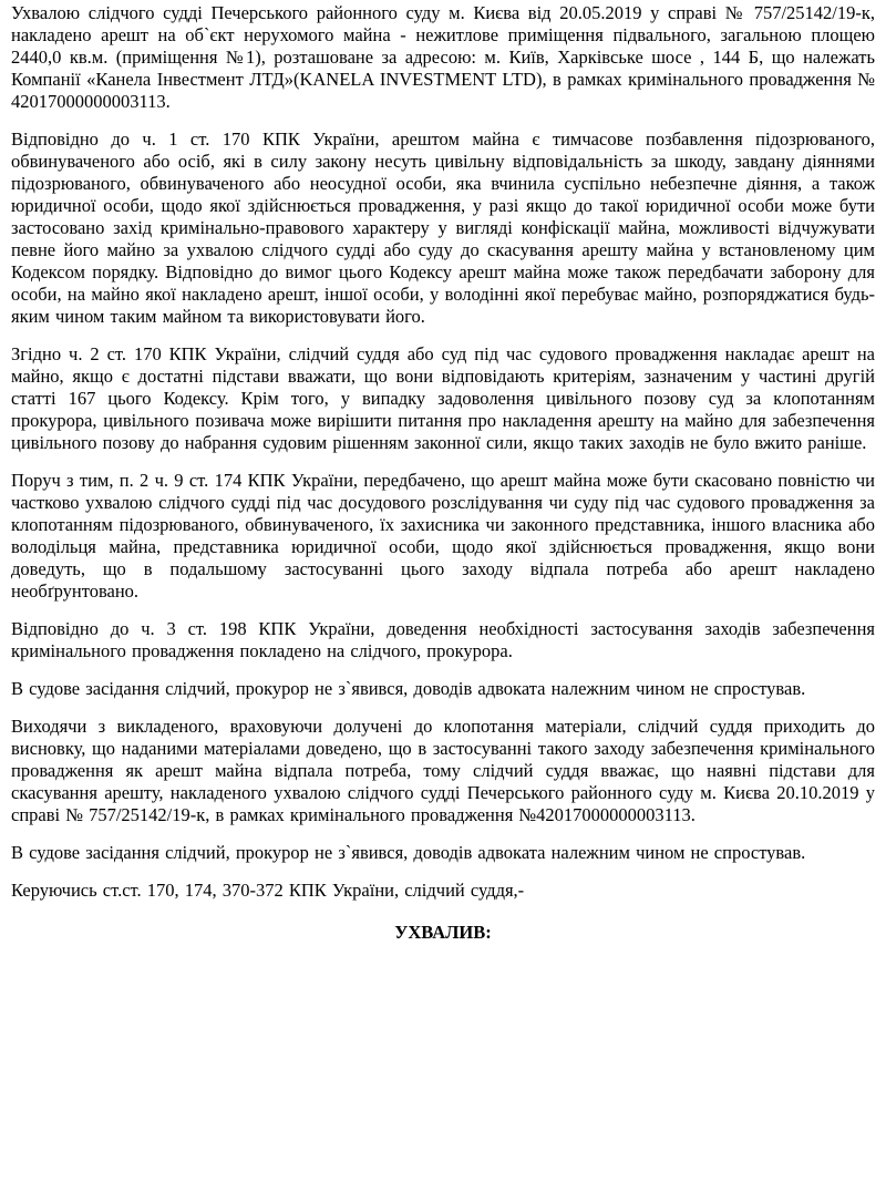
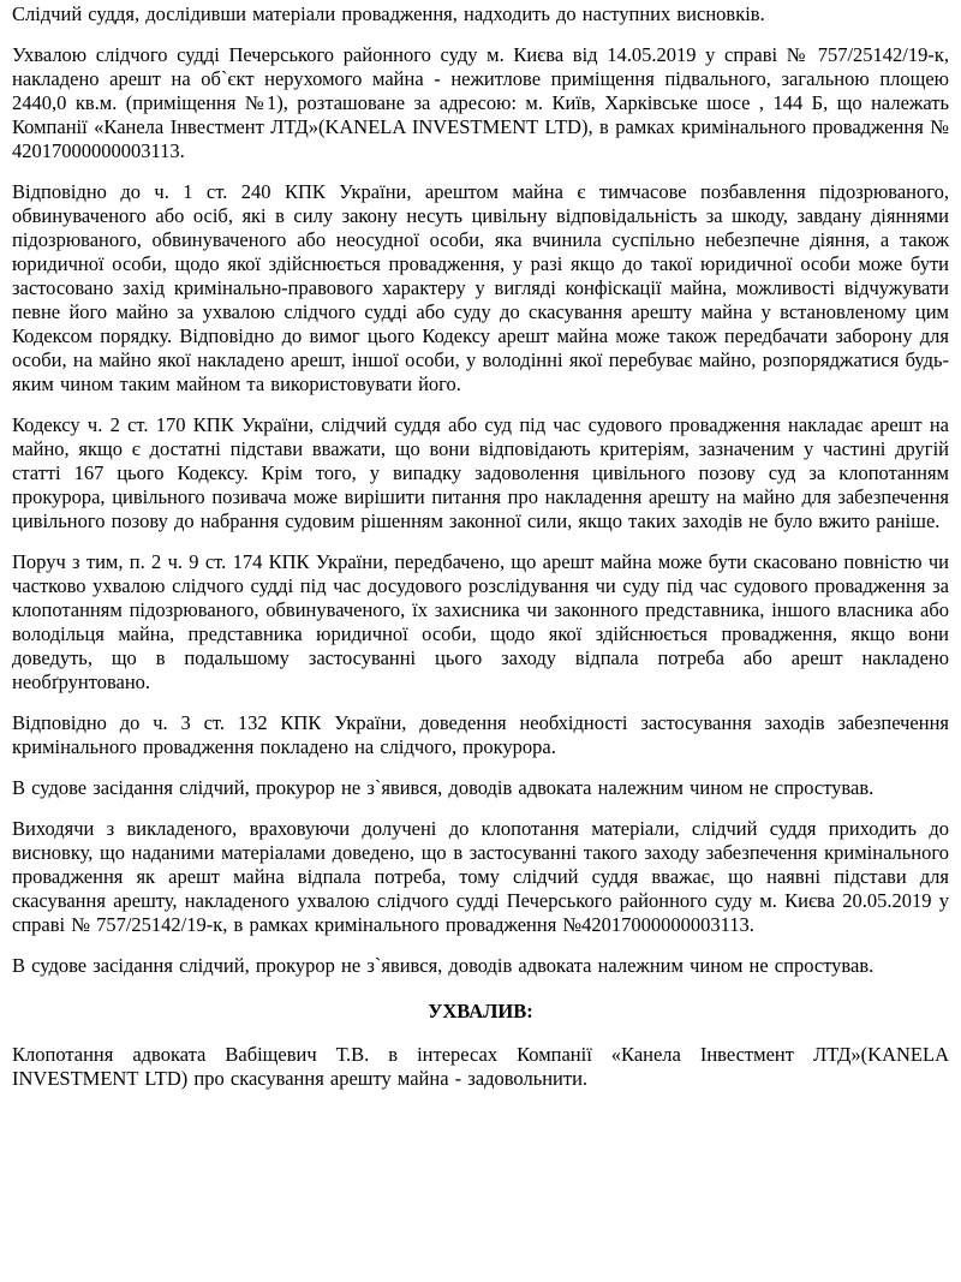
+ Слідчий суддя, дослідивши матеріали провадження, надходить до наступних висновків.
- Ухвалою слідчого судді Печерського районного суду м. Києва від 20.05.2019 у справі № 757/25142/19-к, накладено арешт на об`єкт нерухомого майна - нежитлове приміщення підвального, загальною площею 2440,0 кв.м. (приміщення №1), розташоване за адресою: м. Київ, Харківське шосе , 144 Б, що належать Компанії «Канела Інвестмент ЛТД»(KANELA INVESTMENT LTD), в рамках кримінального провадження № 42017000000003113.
+ Ухвалою слідчого судді Печерського районного суду м. Києва від 14.05.2019 у справі № 757/25142/19-к, накладено арешт на об`єкт нерухомого майна - нежитлове приміщення підвального, загальною площею 2440,0 кв.м. (приміщення №1), розташоване за адресою: м. Київ, Харківське шосе , 144 Б, що належать Компанії «Канела Інвестмент ЛТД»(KANELA INVESTMENT LTD), в рамках кримінального провадження № 42017000000003113.
- Відповідно до ч. 1 ст. 170 КПК України, арештом майна є тимчасове позбавлення підозрюваного, обвинуваченого або осіб, які в силу закону несуть цивільну відповідальність за шкоду, завдану діяннями підозрюваного, обвинуваченого або неосудної особи, яка вчинила суспільно небезпечне діяння, а також юридичної особи, щодо якої здійснюється провадження, у разі якщо до такої юридичної особи може бути застосовано захід кримінально-правового характеру у вигляді конфіскації майна, можливості відчужувати певне його майно за ухвалою слідчого судді або суду до скасування арешту майна у встановленому цим Кодексом порядку. Відповідно до вимог цього Кодексу арешт майна може також передбачати заборону для особи, на майно якої накладено арешт, іншої особи, у володінні якої перебуває майно, розпоряджатися будь-яким чином таким майном та використовувати його.
+ Відповідно до ч. 1 ст. 240 КПК України, арештом майна є тимчасове позбавлення підозрюваного, обвинуваченого або осіб, які в силу закону несуть цивільну відповідальність за шкоду, завдану діяннями підозрюваного, обвинуваченого або неосудної особи, яка вчинила суспільно небезпечне діяння, а також юридичної особи, щодо якої здійснюється провадження, у разі якщо до такої юридичної особи може бути застосовано захід кримінально-правового характеру у вигляді конфіскації майна, можливості відчужувати певне його майно за ухвалою слідчого судді або суду до скасування арешту майна у встановленому цим Кодексом порядку. Відповідно до вимог цього Кодексу арешт майна може також передбачати заборону для особи, на майно якої накладено арешт, іншої особи, у володінні якої перебуває майно, розпоряджатися будь-яким чином таким майном та використовувати його.
- Згідно ч. 2 ст. 170 КПК України, слідчий суддя або суд під час судового провадження накладає арешт на майно, якщо є достатні підстави вважати, що вони відповідають критеріям, зазначеним у частині другій статті 167 цього Кодексу. Крім того, у випадку задоволення цивільного позову суд за клопотанням прокурора, цивільного позивача може вирішити питання про накладення арешту на майно для забезпечення цивільного позову до набрання судовим рішенням законної сили, якщо таких заходів не було вжито раніше.
+ Кодексу ч. 2 ст. 170 КПК України, слідчий суддя або суд під час судового провадження накладає арешт на майно, якщо є достатні підстави вважати, що вони відповідають критеріям, зазначеним у частині другій статті 167 цього Кодексу. Крім того, у випадку задоволення цивільного позову суд за клопотанням прокурора, цивільного позивача може вирішити питання про накладення арешту на майно для забезпечення цивільного позову до набрання судовим рішенням законної сили, якщо таких заходів не було вжито раніше.
  Поруч з тим, п. 2 ч. 9 ст. 174 КПК України, передбачено, що арешт майна може бути скасовано повністю чи частково ухвалою слідчого судді під час досудового розслідування чи суду під час судового провадження за клопотанням підозрюваного, обвинуваченого, їх захисника чи законного представника, іншого власника або володільця майна, представника юридичної особи, щодо якої здійснюється провадження, якщо вони доведуть, що в подальшому застосуванні цього заходу відпала потреба або арешт накладено необґрунтовано.
- Відповідно до ч. 3 ст. 198 КПК України, доведення необхідності застосування заходів забезпечення кримінального провадження покладено на слідчого, прокурора.
+ Відповідно до ч. 3 ст. 132 КПК України, доведення необхідності застосування заходів забезпечення кримінального провадження покладено на слідчого, прокурора.
  В судове засідання слідчий, прокурор не з`явився, доводів адвоката належним чином не спростував.
- Виходячи з викладеного, враховуючи долучені до клопотання матеріали, слідчий суддя приходить до висновку, що наданими матеріалами доведено, що в застосуванні такого заходу забезпечення кримінального провадження як арешт майна відпала потреба, тому слідчий суддя вважає, що наявні підстави для скасування арешту, накладеного ухвалою слідчого судді Печерського районного суду м. Києва 20.10.2019 у справі № 757/25142/19-к, в рамках кримінального провадження №42017000000003113.
+ Виходячи з викладеного, враховуючи долучені до клопотання матеріали, слідчий суддя приходить до висновку, що наданими матеріалами доведено, що в застосуванні такого заходу забезпечення кримінального провадження як арешт майна відпала потреба, тому слідчий суддя вважає, що наявні підстави для скасування арешту, накладеного ухвалою слідчого судді Печерського районного суду м. Києва 20.05.2019 у справі № 757/25142/19-к, в рамках кримінального провадження №42017000000003113.
  В судове засідання слідчий, прокурор не з`явився, доводів адвоката належним чином не спростував.
- Керуючись ст.ст. 170, 174, 370-372 КПК України, слідчий суддя,-
  УХВАЛИВ:
+ Клопотання адвоката Вабіщевич Т.В. в інтересах Компанії «Канела Інвестмент ЛТД»(KANELA INVESTMENT LTD) про скасування арешту майна - задовольнити.
